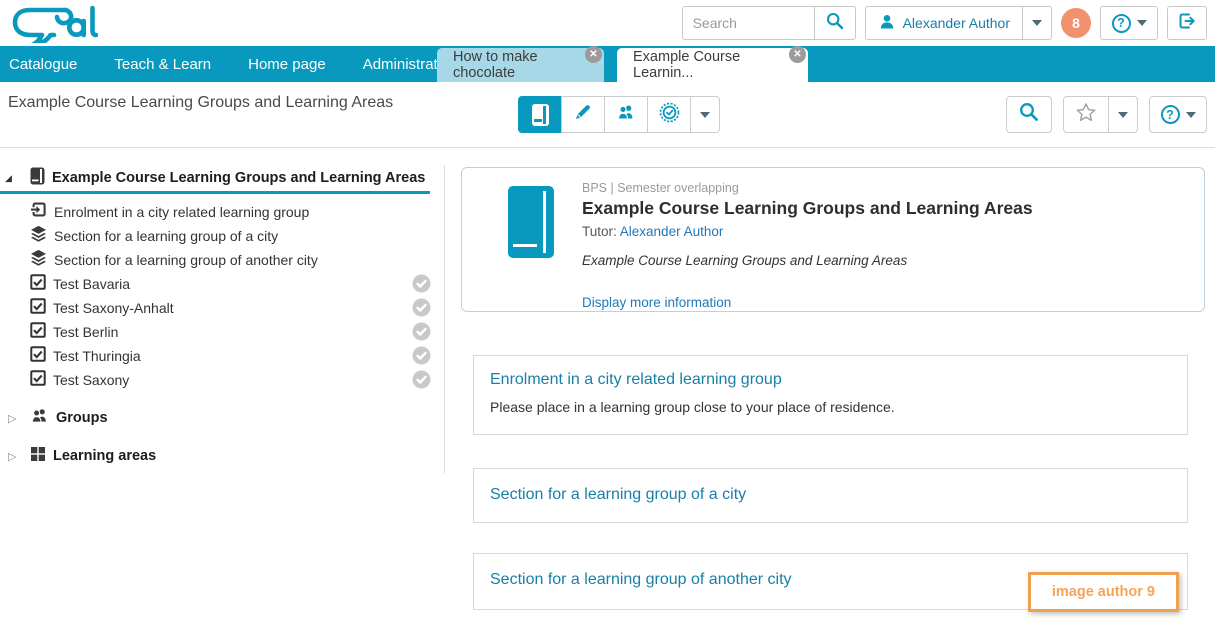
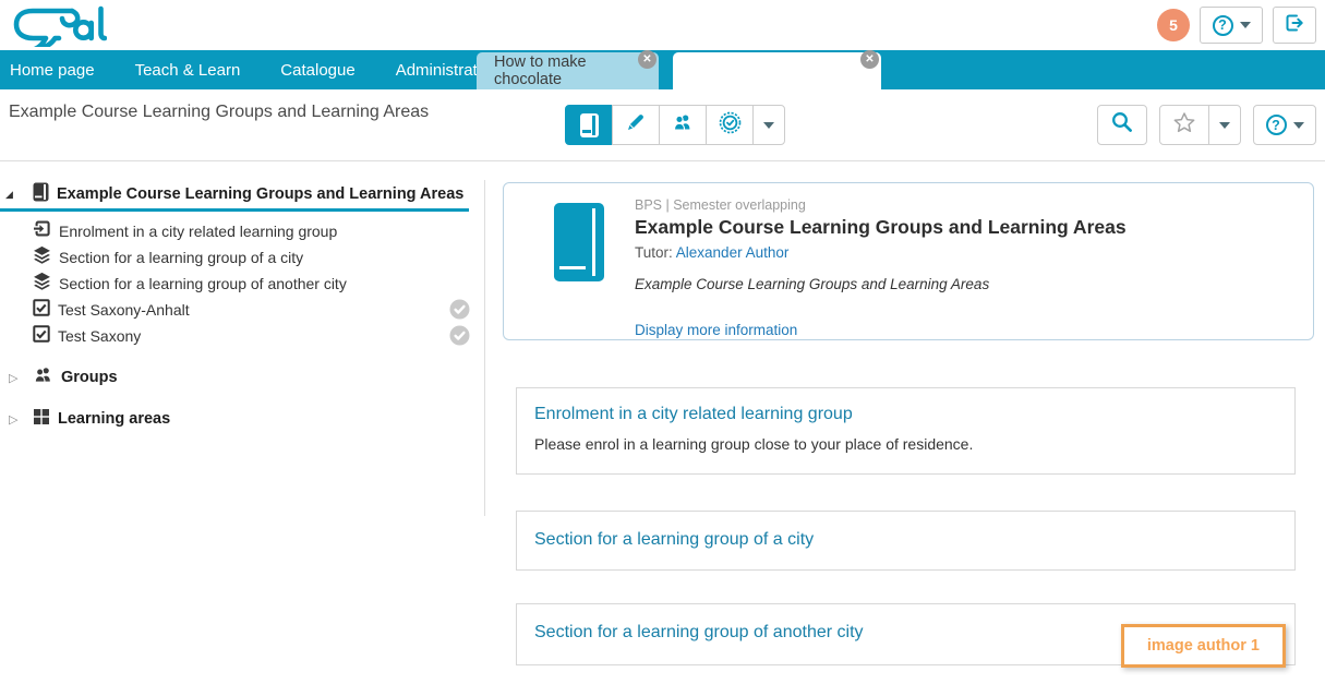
- Search
- Alexander Author
- 8
+ 5
  ?
- Catalogue
+ Home page
  Teach & Learn
- Home page
+ Catalogue
  Administrat
  How to make chocolate
  ✕
- Example Course Learnin...
  ✕
  Example Course Learning Groups and Learning Areas
  ?
  ◢
  Example Course Learning Groups and Learning Areas
  Enrolment in a city related learning group
  Section for a learning group of a city
  Section for a learning group of another city
- Test Bavaria
  Test Saxony-Anhalt
- Test Berlin
- Test Thuringia
  Test Saxony
  ▷
  Groups
  ▷
  Learning areas
  BPS | Semester overlapping
  Example Course Learning Groups and Learning Areas
  Tutor: Alexander Author
  Example Course Learning Groups and Learning Areas
  Display more information
  Enrolment in a city related learning group
- Please place in a learning group close to your place of residence.
+ Please enrol in a learning group close to your place of residence.
  Section for a learning group of a city
  Section for a learning group of another city
- image author 9
+ image author 1
